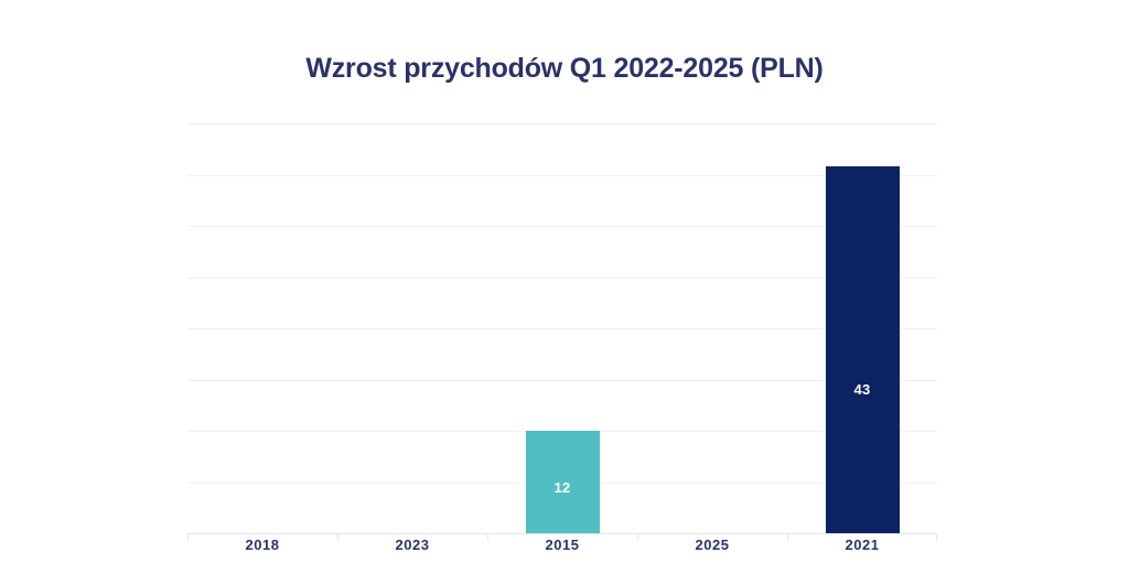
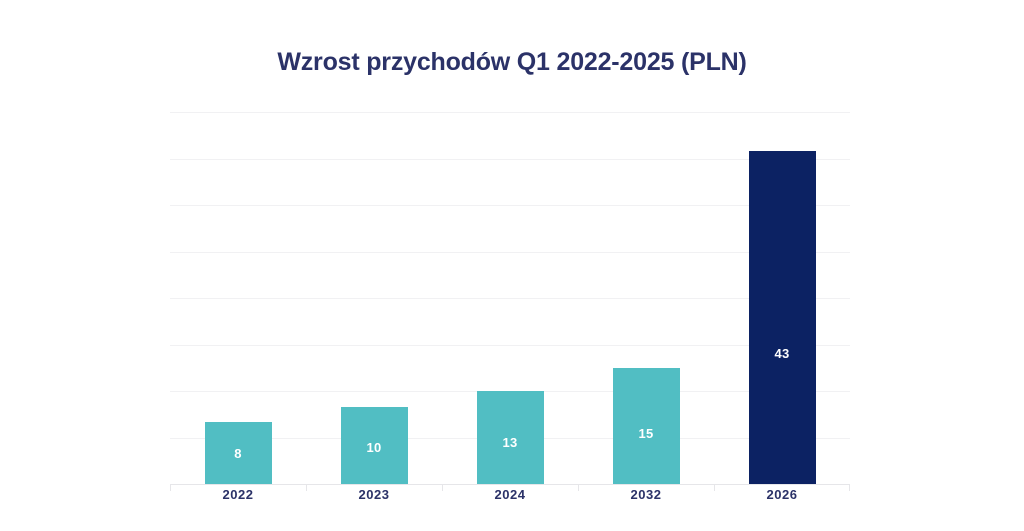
  Wzrost przychodów Q1 2022-2025 (PLN)
+ 8
+ 10
- 12
+ 13
+ 15
  43
- 2018
+ 2022
  2023
- 2015
+ 2024
- 2025
+ 2032
- 2021
+ 2026
